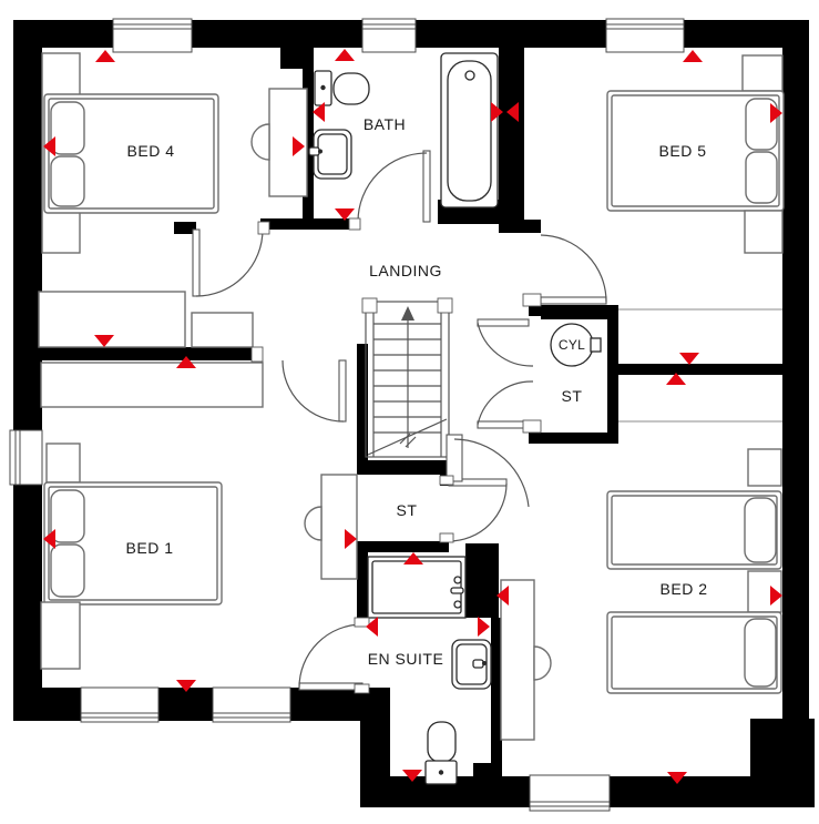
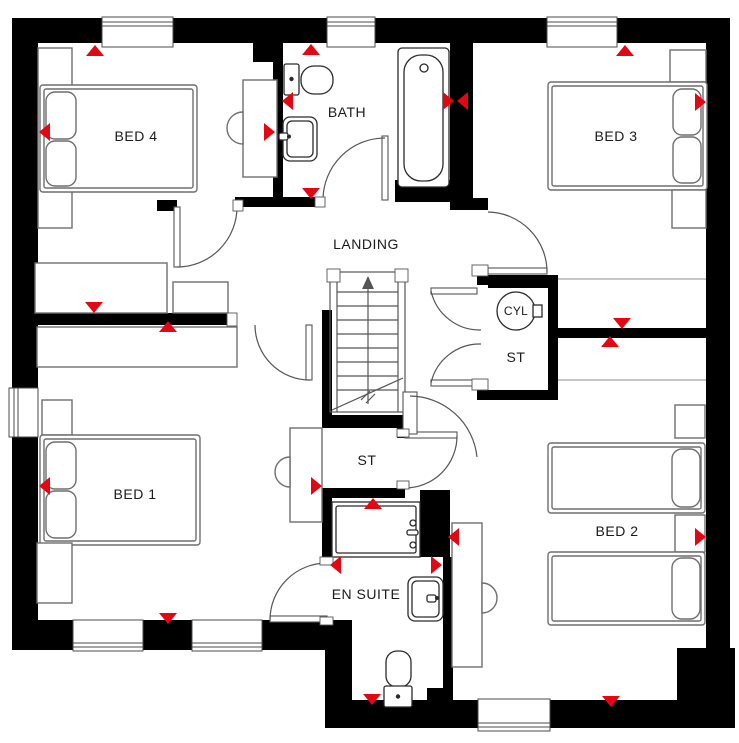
  BED 4
  BATH
- BED 5
+ BED 3
  LANDING
  CYL
  ST
  BED 1
  ST
  EN SUITE
  BED 2
